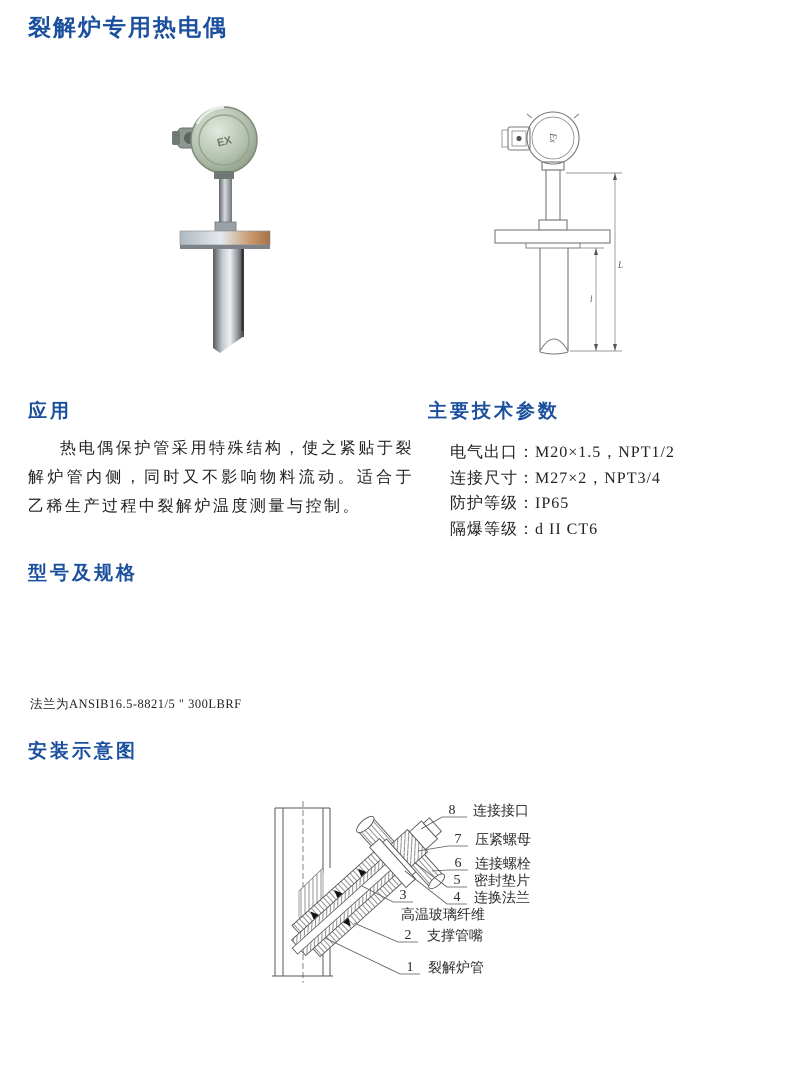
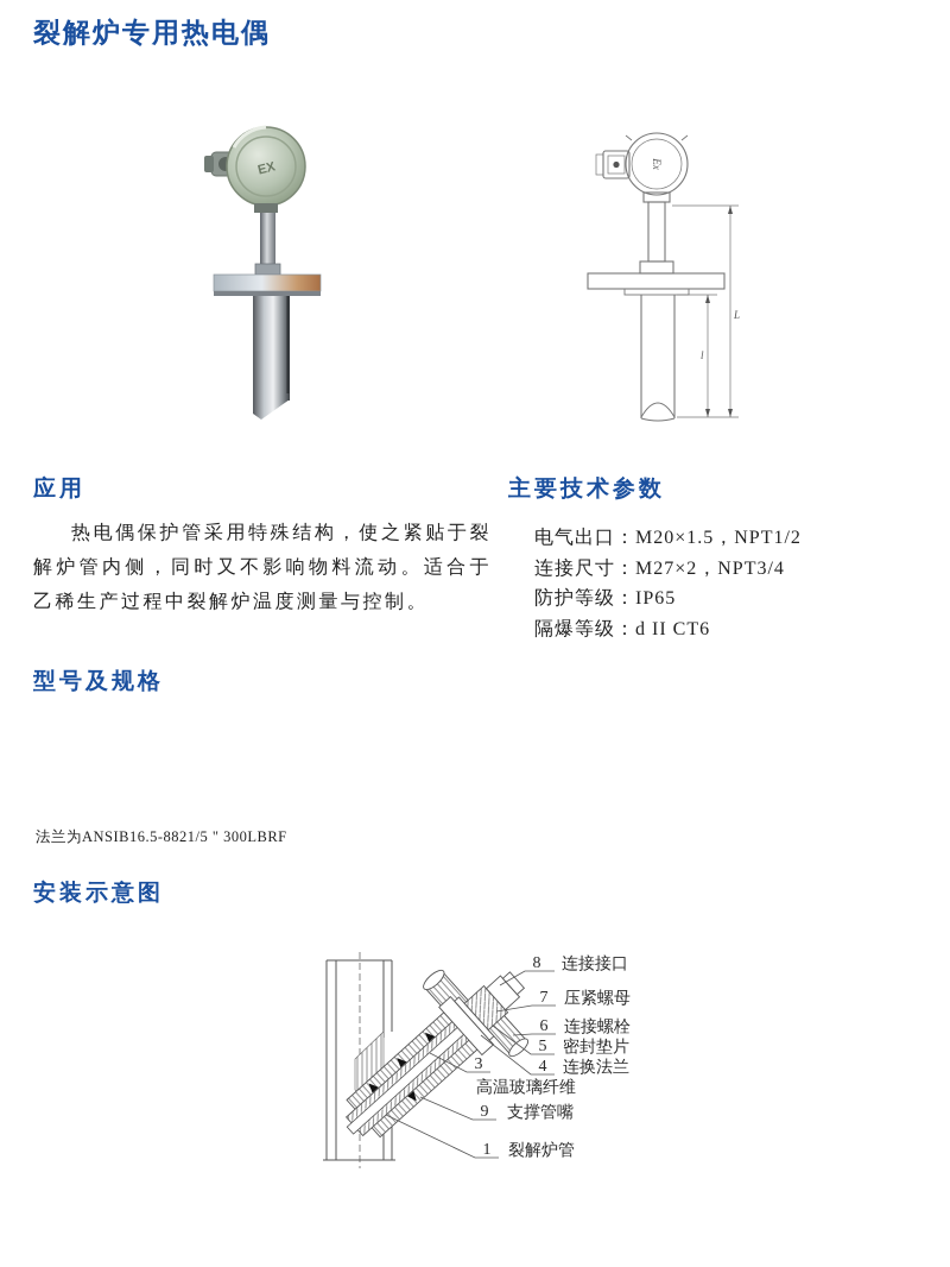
  裂解炉专用热电偶
  L
  l
  应用
  热电偶保护管采用特殊结构，使之紧贴于裂解炉管内侧，同时又不影响物料流动。适合于乙稀生产过程中裂解炉温度测量与控制。
  主要技术参数
  电气出口：M20×1.5，NPT1/2
  连接尺寸：M27×2，NPT3/4
  防护等级：IP65
  隔爆等级：d II CT6
  型号及规格
  法兰为ANSIB16.5-8821/5 " 300LBRF
  安装示意图
  8
  连接接口
  7
  压紧螺母
  6
  连接螺栓
  5
  密封垫片
  4
  连换法兰
  3
  高温玻璃纤维
- 2
+ 9
  支撑管嘴
  1
  裂解炉管
